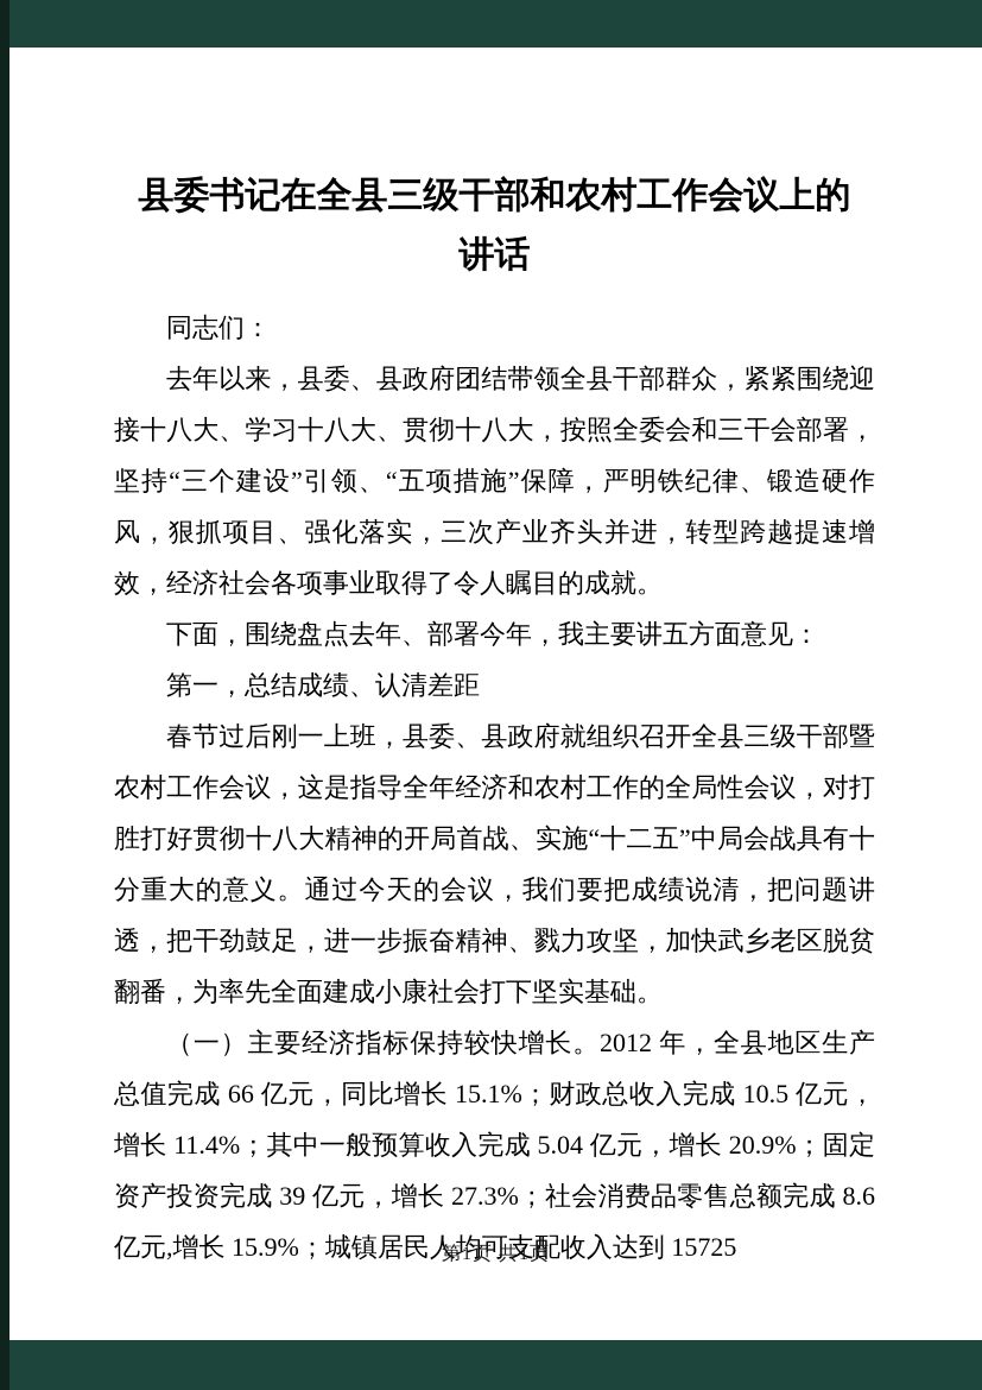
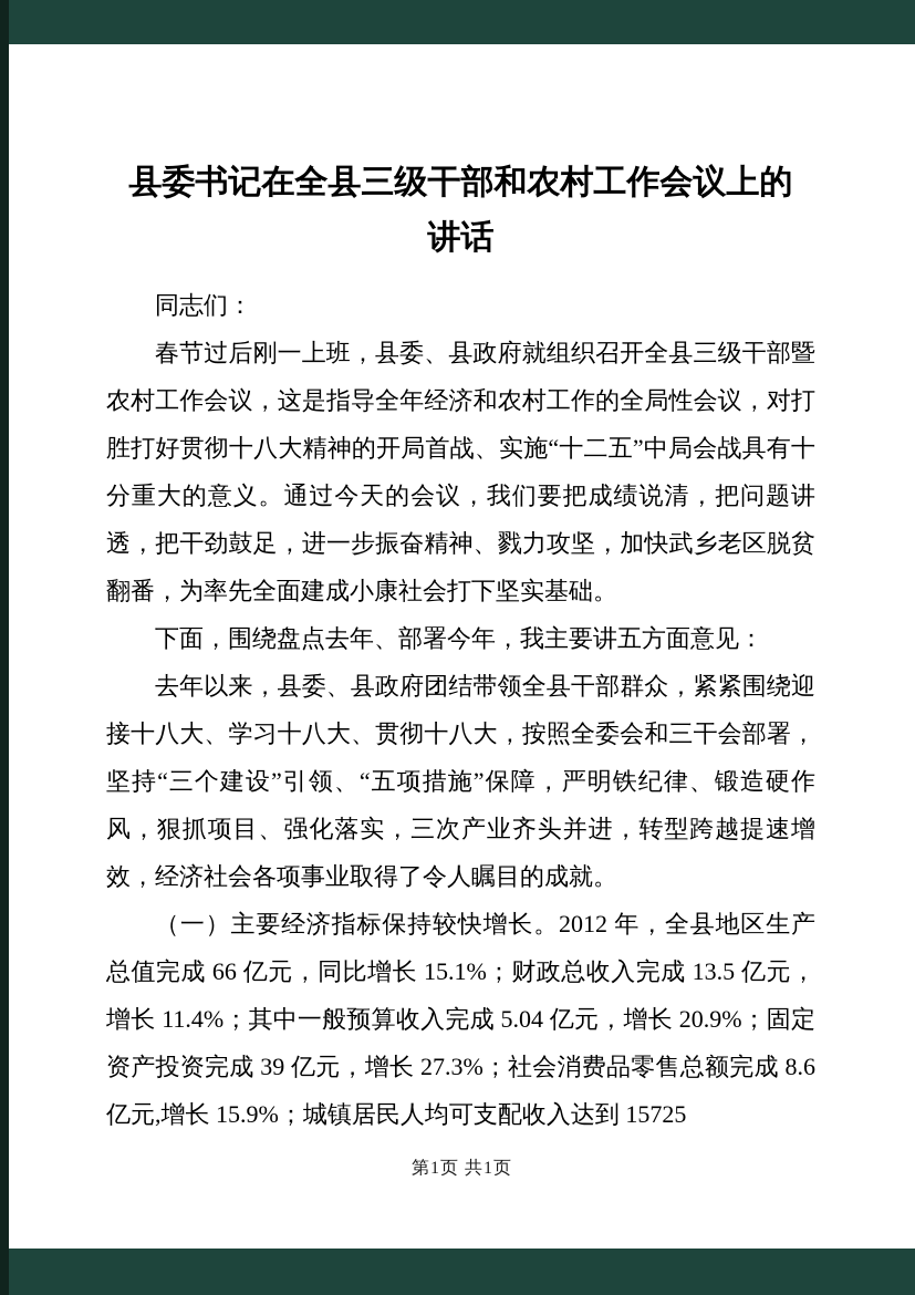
  县委书记在全县三级干部和农村工作会议上的
  讲话
  同志们：
- 去年以来，县委、县政府团结带领全县干部群众，紧紧围绕迎接十八大、学习十八大、贯彻十八大，按照全委会和三干会部署，坚持“三个建设”引领、“五项措施”保障，严明铁纪律、锻造硬作风，狠抓项目、强化落实，三次产业齐头并进，转型跨越提速增效，经济社会各项事业取得了令人瞩目的成就。
+ 春节过后刚一上班，县委、县政府就组织召开全县三级干部暨农村工作会议，这是指导全年经济和农村工作的全局性会议，对打胜打好贯彻十八大精神的开局首战、实施“十二五”中局会战具有十分重大的意义。通过今天的会议，我们要把成绩说清，把问题讲透，把干劲鼓足，进一步振奋精神、戮力攻坚，加快武乡老区脱贫翻番，为率先全面建成小康社会打下坚实基础。
  下面，围绕盘点去年、部署今年，我主要讲五方面意见：
- 第一，总结成绩、认清差距
- 春节过后刚一上班，县委、县政府就组织召开全县三级干部暨农村工作会议，这是指导全年经济和农村工作的全局性会议，对打胜打好贯彻十八大精神的开局首战、实施“十二五”中局会战具有十分重大的意义。通过今天的会议，我们要把成绩说清，把问题讲透，把干劲鼓足，进一步振奋精神、戮力攻坚，加快武乡老区脱贫翻番，为率先全面建成小康社会打下坚实基础。
+ 去年以来，县委、县政府团结带领全县干部群众，紧紧围绕迎接十八大、学习十八大、贯彻十八大，按照全委会和三干会部署，坚持“三个建设”引领、“五项措施”保障，严明铁纪律、锻造硬作风，狠抓项目、强化落实，三次产业齐头并进，转型跨越提速增效，经济社会各项事业取得了令人瞩目的成就。
- （一）主要经济指标保持较快增长。2012 年，全县地区生产总值完成 66 亿元，同比增长 15.1%；财政总收入完成 10.5 亿元，增长 11.4%；其中一般预算收入完成 5.04 亿元，增长 20.9%；固定资产投资完成 39 亿元，增长 27.3%；社会消费品零售总额完成 8.6 亿元,增长 15.9%；城镇居民人均可支配收入达到 15725
+ （一）主要经济指标保持较快增长。2012 年，全县地区生产总值完成 66 亿元，同比增长 15.1%；财政总收入完成 13.5 亿元，增长 11.4%；其中一般预算收入完成 5.04 亿元，增长 20.9%；固定资产投资完成 39 亿元，增长 27.3%；社会消费品零售总额完成 8.6 亿元,增长 15.9%；城镇居民人均可支配收入达到 15725
  第1页 共1页
